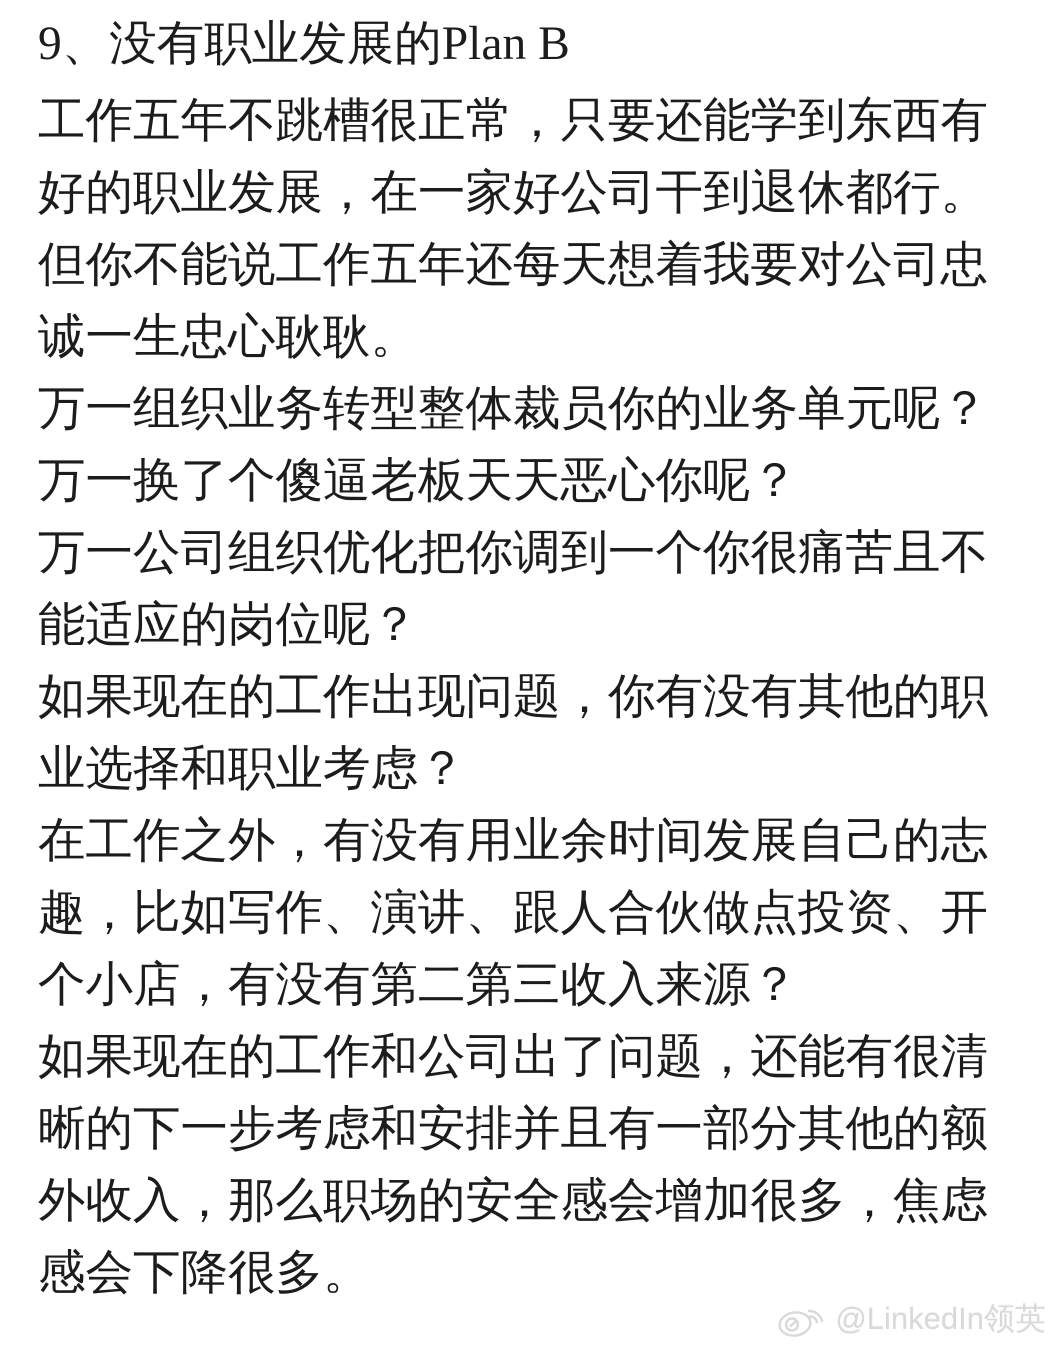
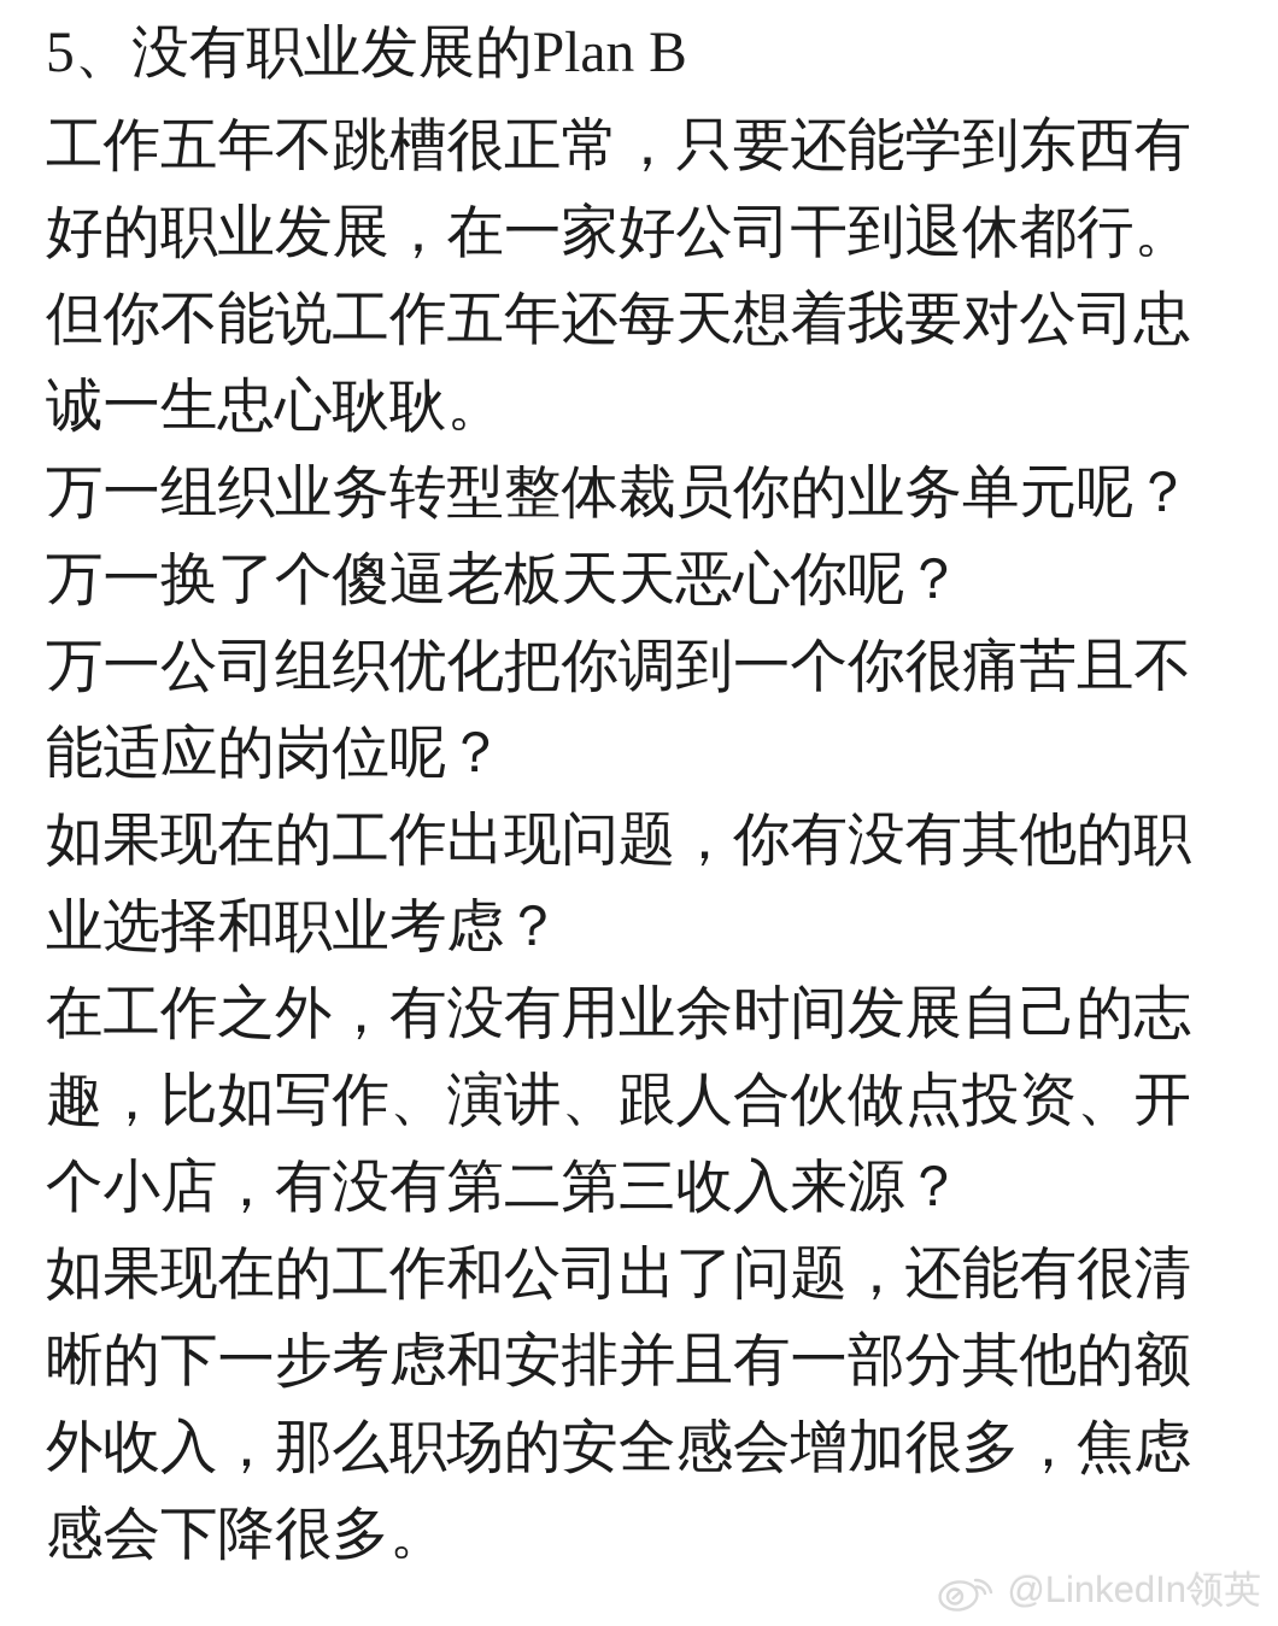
- 9、没有职业发展的Plan B
+ 5、没有职业发展的Plan B
  工作五年不跳槽很正常，只要还能学到东西有
  好的职业发展，在一家好公司干到退休都行。
  但你不能说工作五年还每天想着我要对公司忠
  诚一生忠心耿耿。
  万一组织业务转型整体裁员你的业务单元呢？
  万一换了个傻逼老板天天恶心你呢？
  万一公司组织优化把你调到一个你很痛苦且不
  能适应的岗位呢？
  如果现在的工作出现问题，你有没有其他的职
  业选择和职业考虑？
  在工作之外，有没有用业余时间发展自己的志
  趣，比如写作、演讲、跟人合伙做点投资、开
  个小店，有没有第二第三收入来源？
  如果现在的工作和公司出了问题，还能有很清
  晰的下一步考虑和安排并且有一部分其他的额
  外收入，那么职场的安全感会增加很多，焦虑
  感会下降很多。
  @LinkedIn领英
